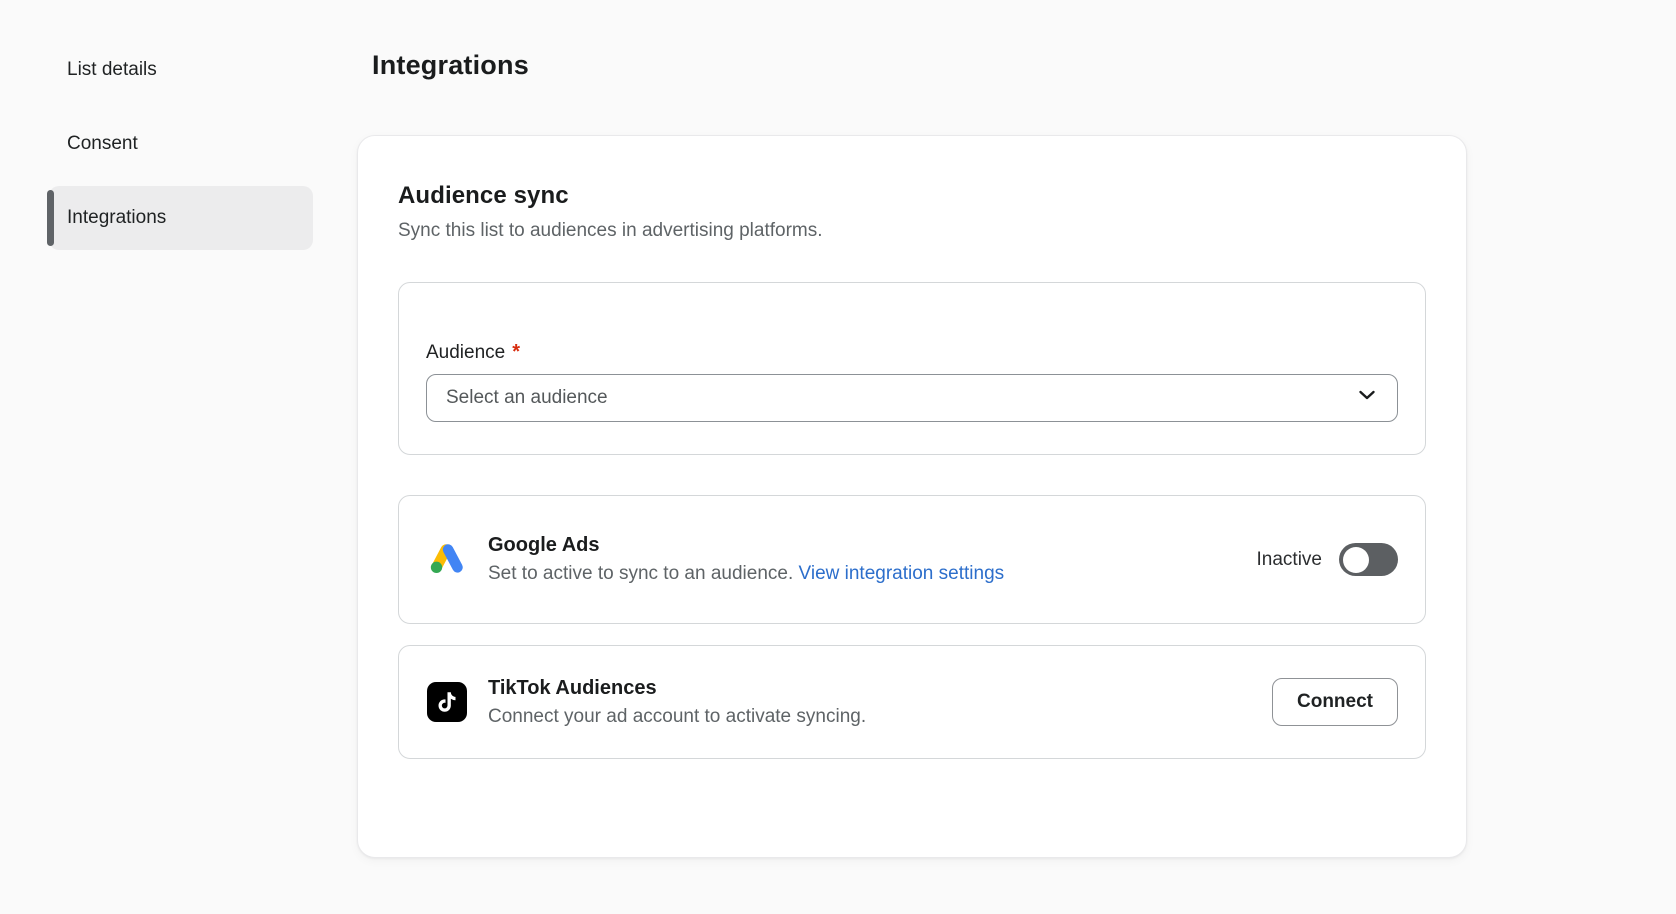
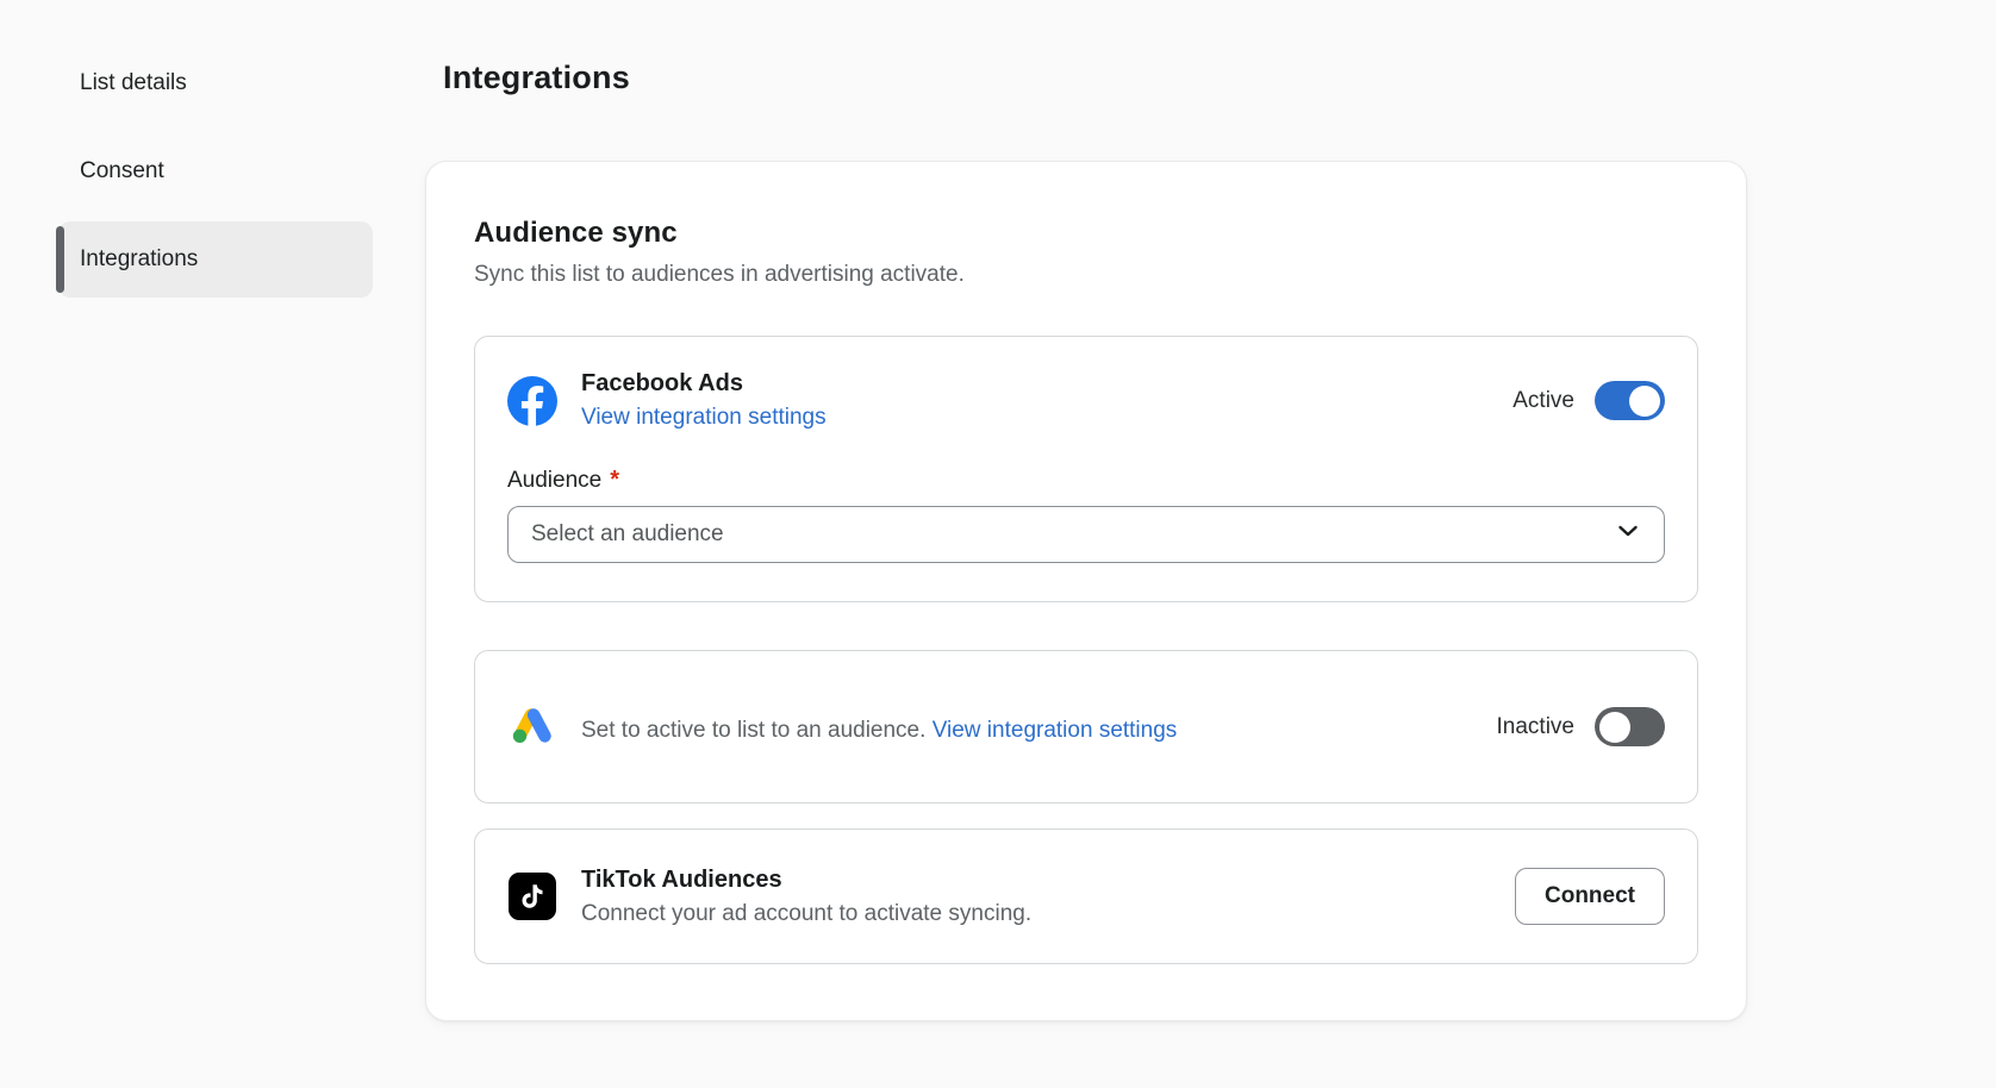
  List details
  Consent
  Integrations
  Integrations
  Audience sync
- Sync this list to audiences in advertising platforms.
+ Sync this list to audiences in advertising activate.
+ Facebook Ads
+ View integration settings
+ Active
  Audience
  *
  Select an audience
- Google Ads
- Set to active to sync to an audience. View integration settings
+ Set to active to list to an audience. View integration settings
  Inactive
  TikTok Audiences
  Connect your ad account to activate syncing.
  Connect
